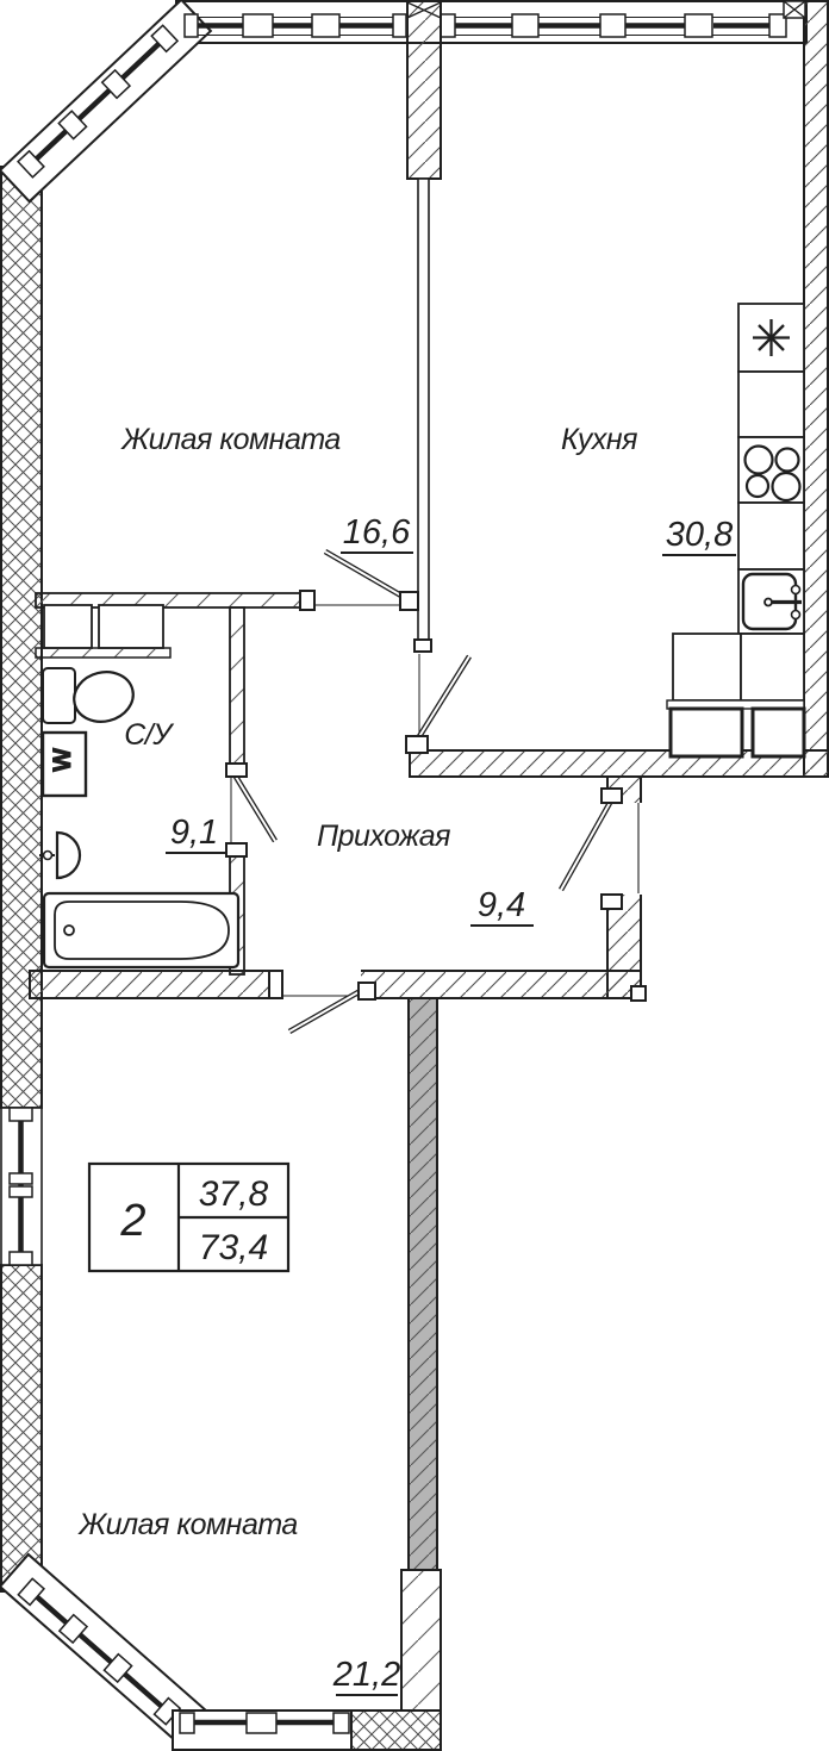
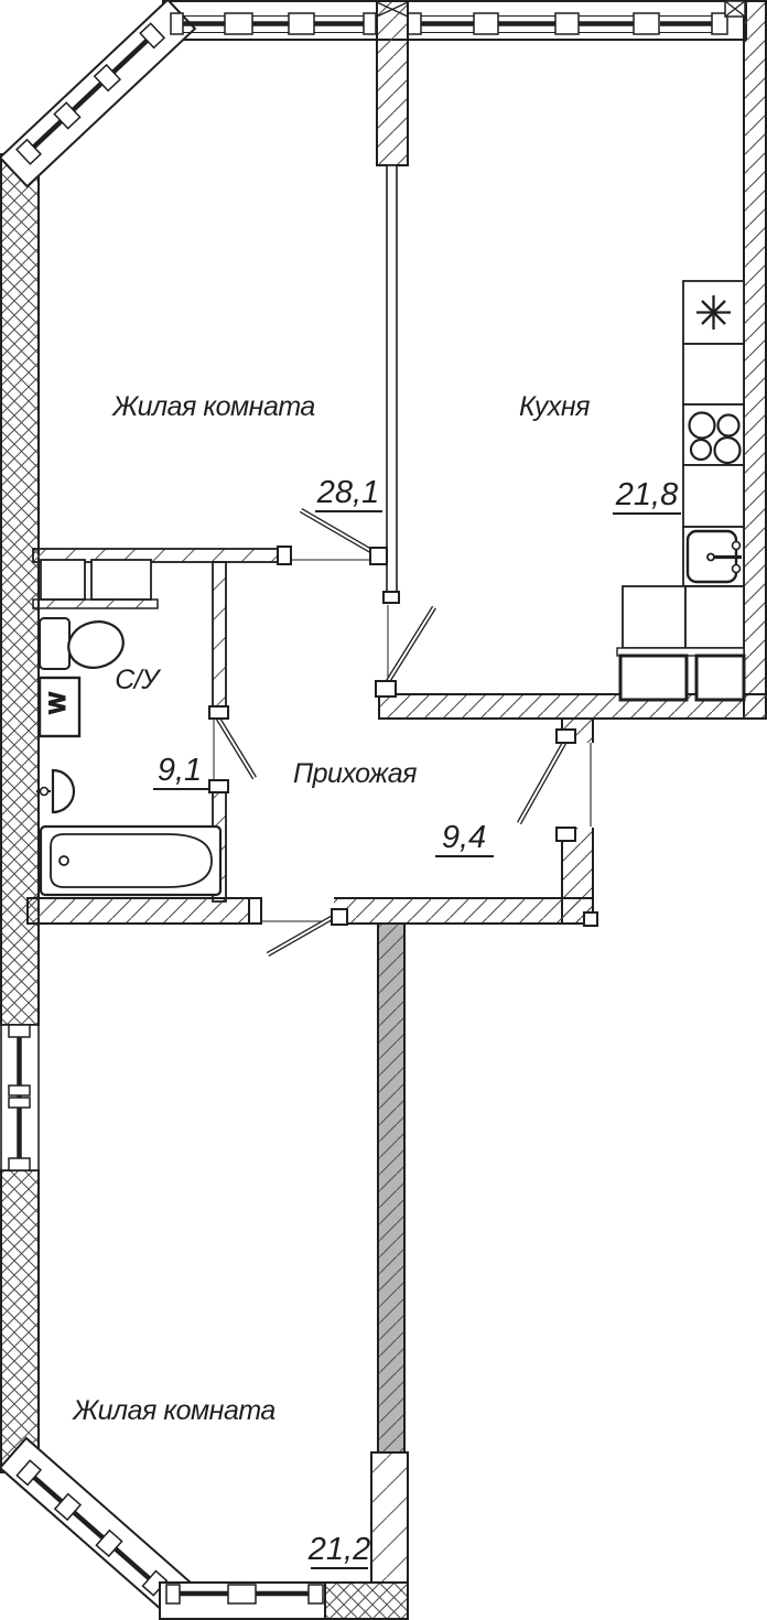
- 2
- 37,8
- 73,4
  Жилая комната
- 16,6
+ 28,1
  Кухня
- 30,8
+ 21,8
  С/У
  9,1
  Прихожая
  9,4
  Жилая комната
  21,2
